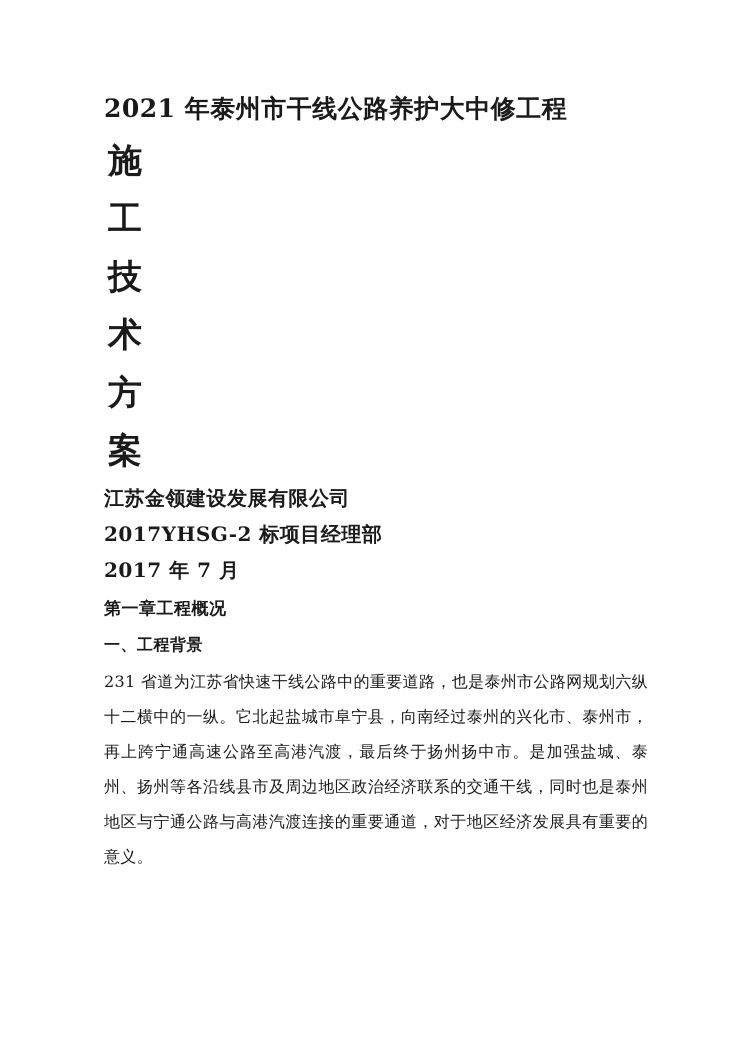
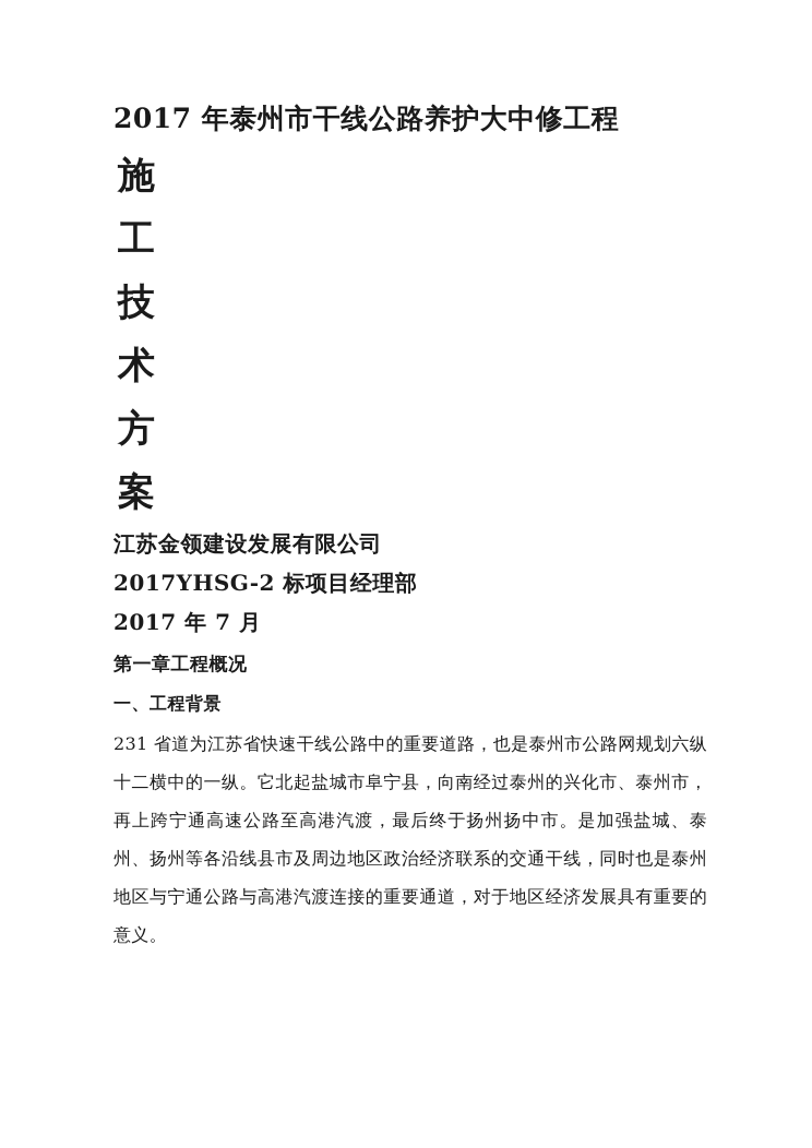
- 2021 年泰州市干线公路养护大中修工程
+ 2017 年泰州市干线公路养护大中修工程
  施
  工
  技
  术
  方
  案
  江苏金领建设发展有限公司
  2017YHSG-2 标项目经理部
  2017 年 7 月
  第一章工程概况
  一、工程背景
  231 省道为江苏省快速干线公路中的重要道路，也是泰州市公路网规划六纵十二横中的一纵。它北起盐城市阜宁县，向南经过泰州的兴化市、泰州市，再上跨宁通高速公路至高港汽渡，最后终于扬州扬中市。是加强盐城、泰州、扬州等各沿线县市及周边地区政治经济联系的交通干线，同时也是泰州地区与宁通公路与高港汽渡连接的重要通道，对于地区经济发展具有重要的意义。
